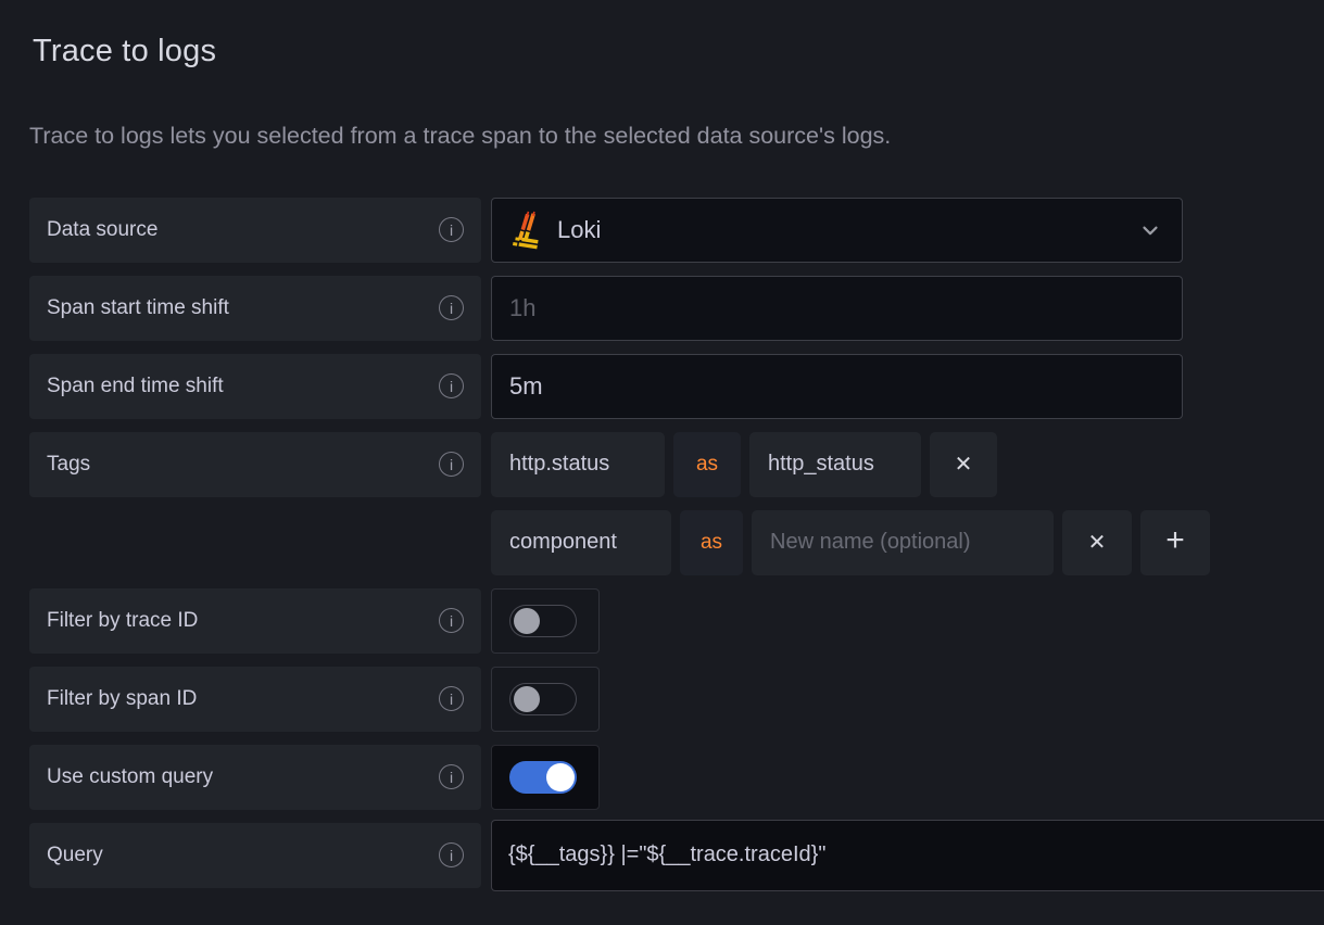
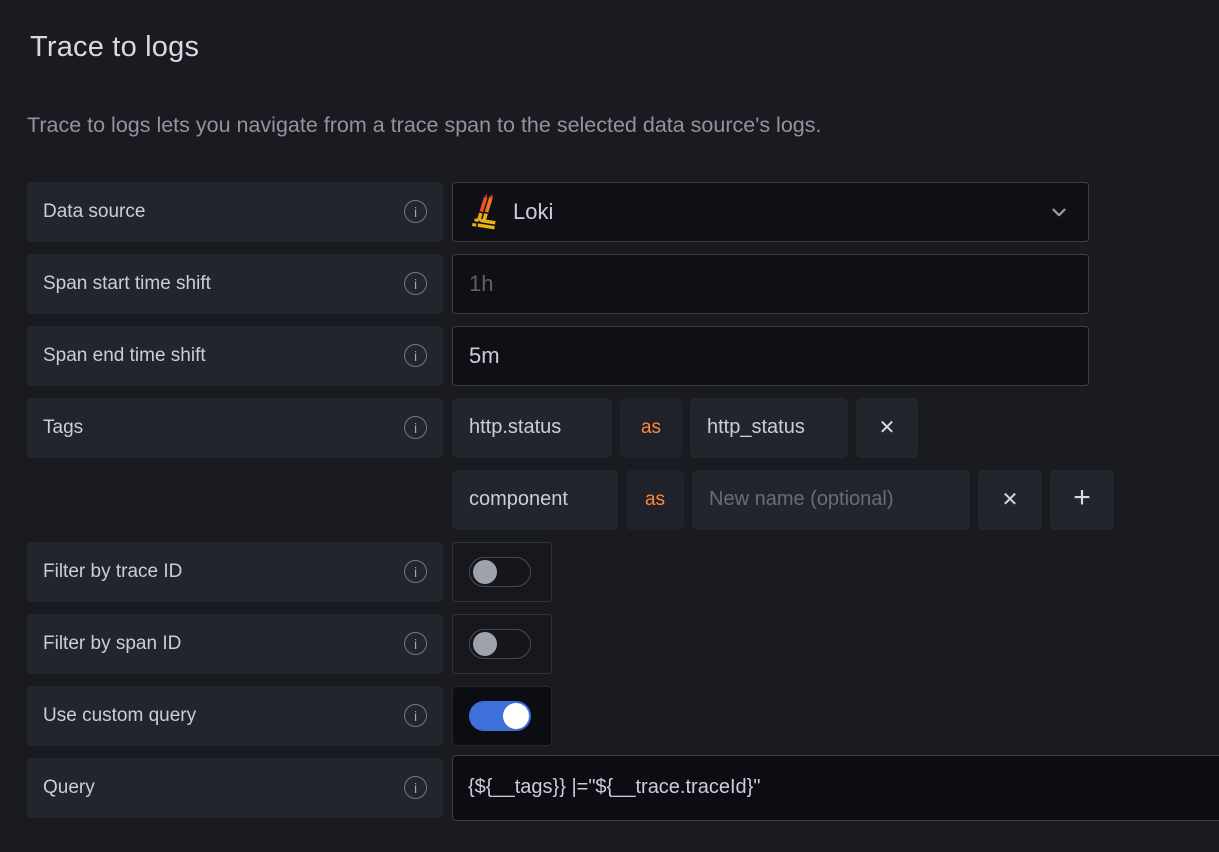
  Trace to logs
- Trace to logs lets you selected from a trace span to the selected data source's logs.
+ Trace to logs lets you navigate from a trace span to the selected data source's logs.
  Data source
  i
  Loki
  Span start time shift
  i
  1h
  Span end time shift
  i
  5m
  Tags
  i
  http.status
  as
  http_status
  ✕
  component
  as
  New name (optional)
  ✕
  +
  Filter by trace ID
  i
  Filter by span ID
  i
  Use custom query
  i
  Query
  i
  {${__tags}} |="${__trace.traceId}"
